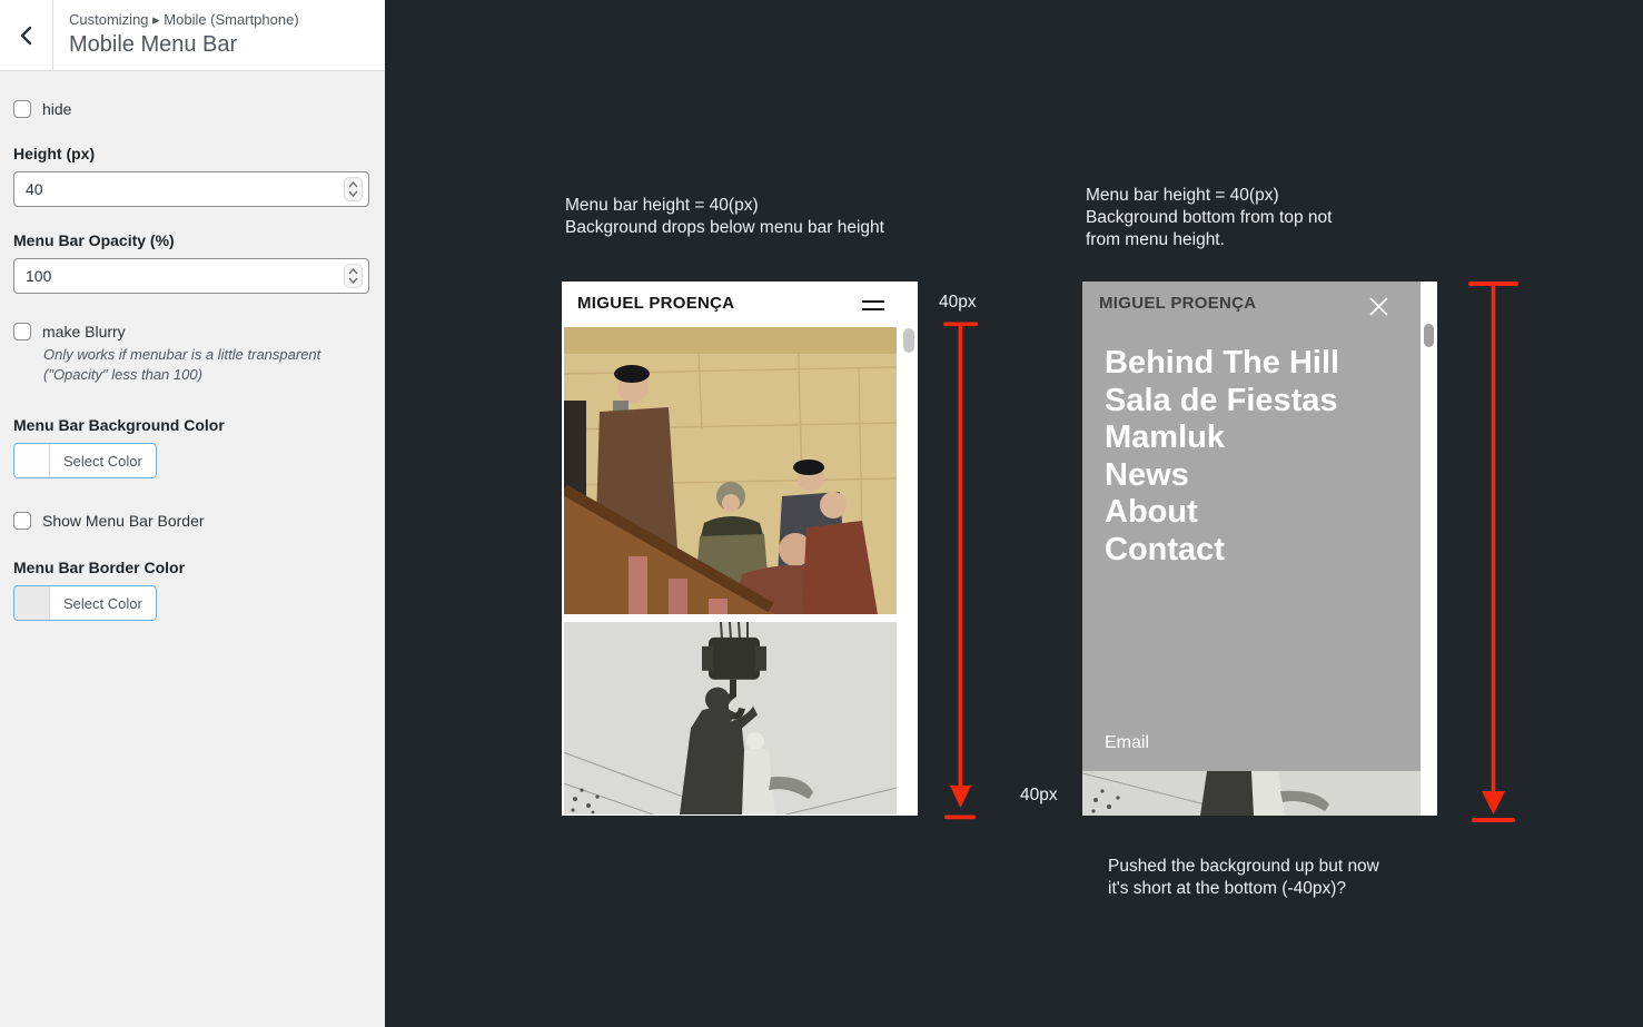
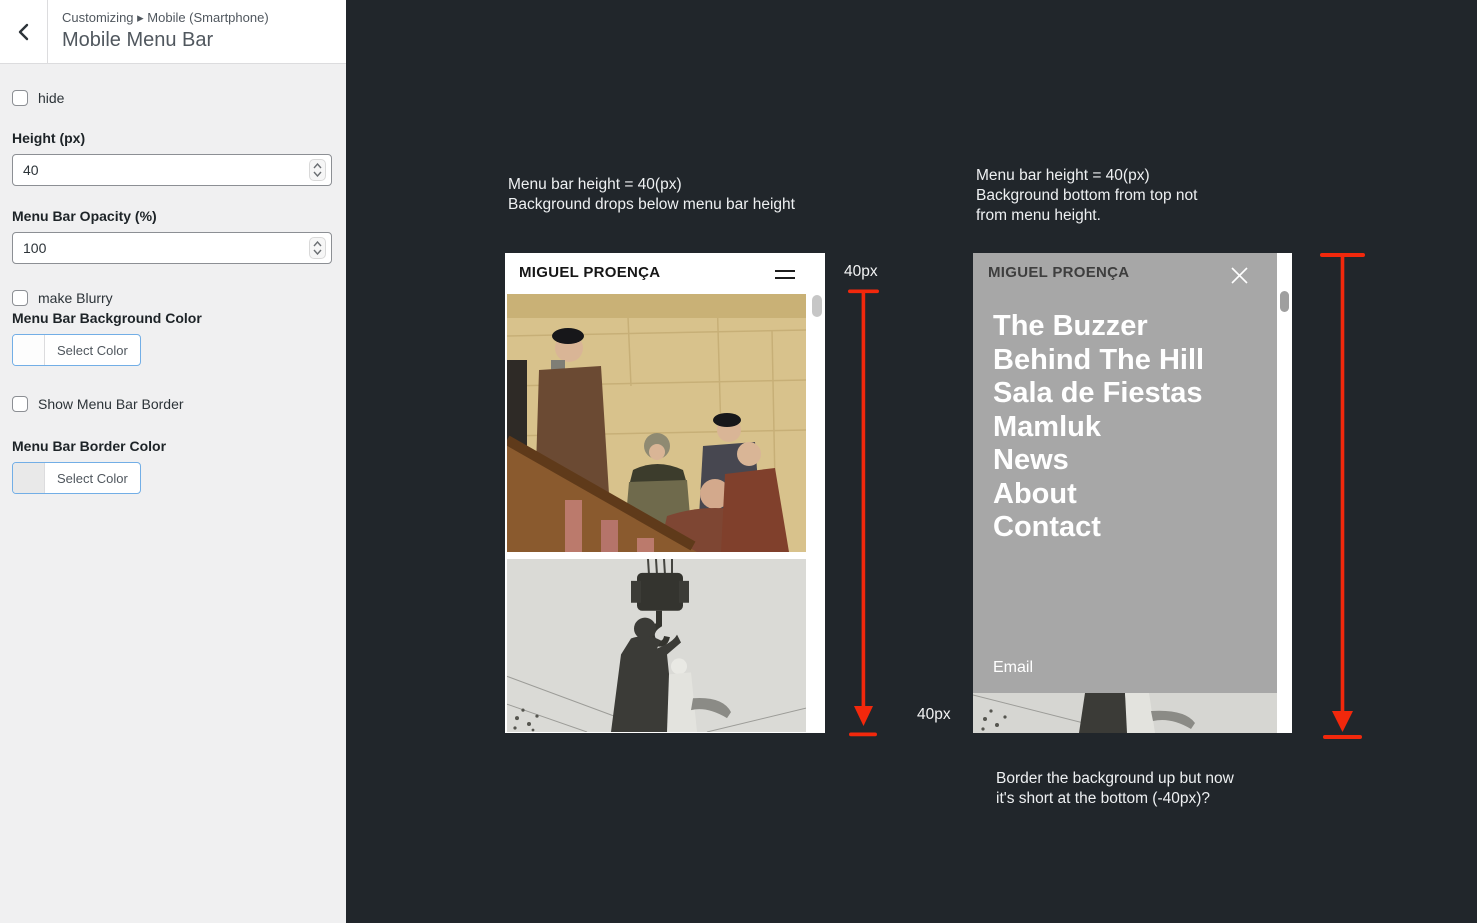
  Customizing ▸ Mobile (Smartphone)
  Mobile Menu Bar
  hide
  Height (px)
  40
  Menu Bar Opacity (%)
  100
  make Blurry
- Only works if menubar is a little transparent
- ("Opacity" less than 100)
  Menu Bar Background Color
  Select Color
  Show Menu Bar Border
  Menu Bar Border Color
  Select Color
  Menu bar height = 40(px)
  Background drops below menu bar height
  Menu bar height = 40(px)
  Background bottom from top not
  from menu height.
  MIGUEL PROENÇA
  40px
  40px
  MIGUEL PROENÇA
+ The Buzzer
  Behind The Hill
  Sala de Fiestas
  Mamluk
  News
  About
  Contact
  Email
- Pushed the background up but now
+ Border the background up but now
  it's short at the bottom (-40px)?
